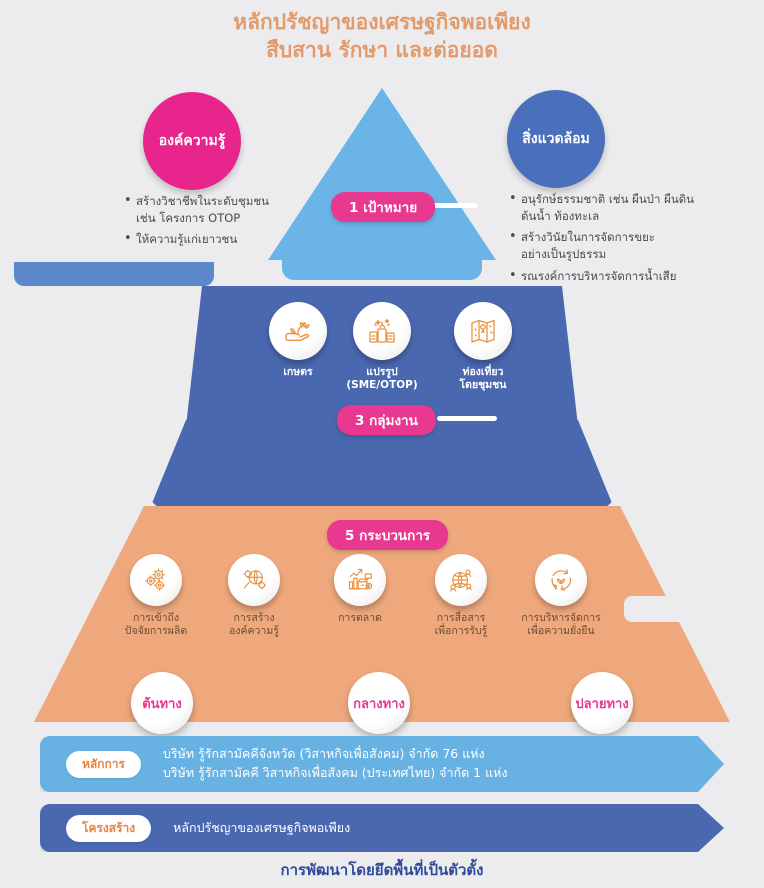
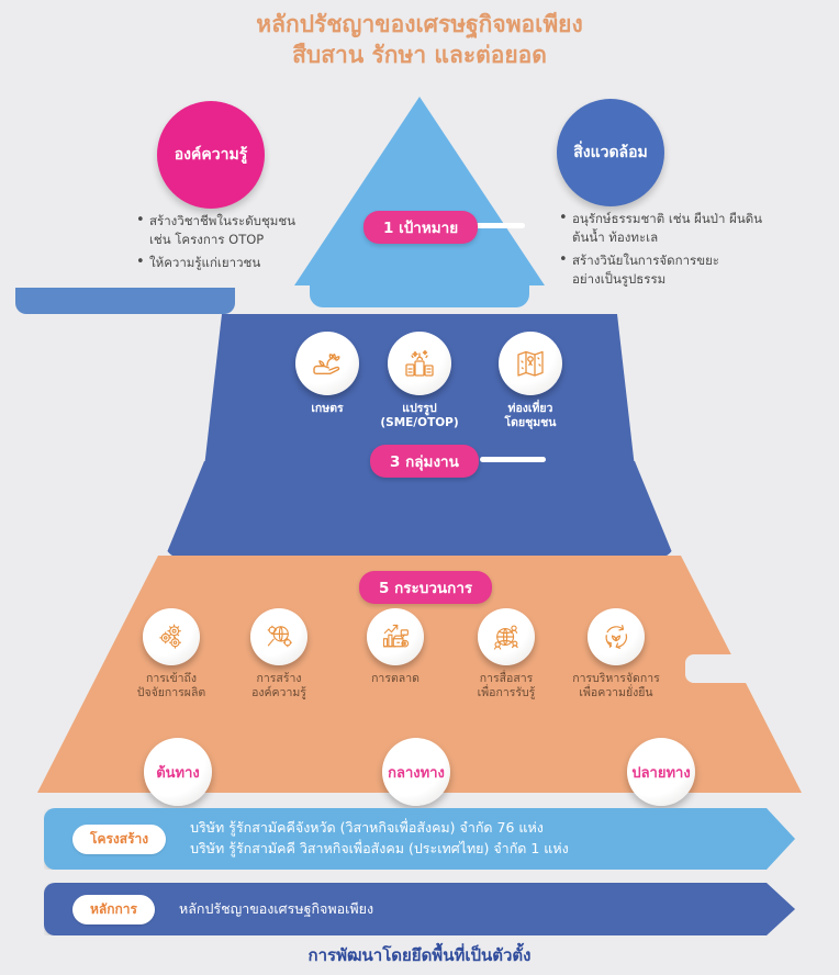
  หลักปรัชญาของเศรษฐกิจพอเพียง
  สืบสาน รักษา และต่อยอด
  องค์ความรู้
  สิ่งแวดล้อม
  สร้างวิชาชีพในระดับชุมชน
  เช่น โครงการ OTOP
  ให้ความรู้แก่เยาวชน
  อนุรักษ์ธรรมชาติ เช่น ผืนป่า ผืนดิน
  ต้นน้ำ ท้องทะเล
  สร้างวินัยในการจัดการขยะ
  อย่างเป็นรูปธรรม
- รณรงค์การบริหารจัดการน้ำเสีย
  1 เป้าหมาย
  3 กลุ่มงาน
  5 กระบวนการ
  เกษตร
  แปรรูป
  (SME/OTOP)
  ท่องเที่ยว
  โดยชุมชน
  การเข้าถึง
  ปัจจัยการผลิต
  การสร้าง
  องค์ความรู้
  การตลาด
  การสื่อสาร
  เพื่อการรับรู้
  การบริหารจัดการ
  เพื่อความยั่งยืน
  ต้นทาง
  กลางทาง
  ปลายทาง
- หลักการ
+ โครงสร้าง
  บริษัท รู้รักสามัคคีจังหวัด (วิสาหกิจเพื่อสังคม) จำกัด 76 แห่ง
  บริษัท รู้รักสามัคคี วิสาหกิจเพื่อสังคม (ประเทศไทย) จำกัด 1 แห่ง
- โครงสร้าง
+ หลักการ
  หลักปรัชญาของเศรษฐกิจพอเพียง
  การพัฒนาโดยยึดพื้นที่เป็นตัวตั้ง
